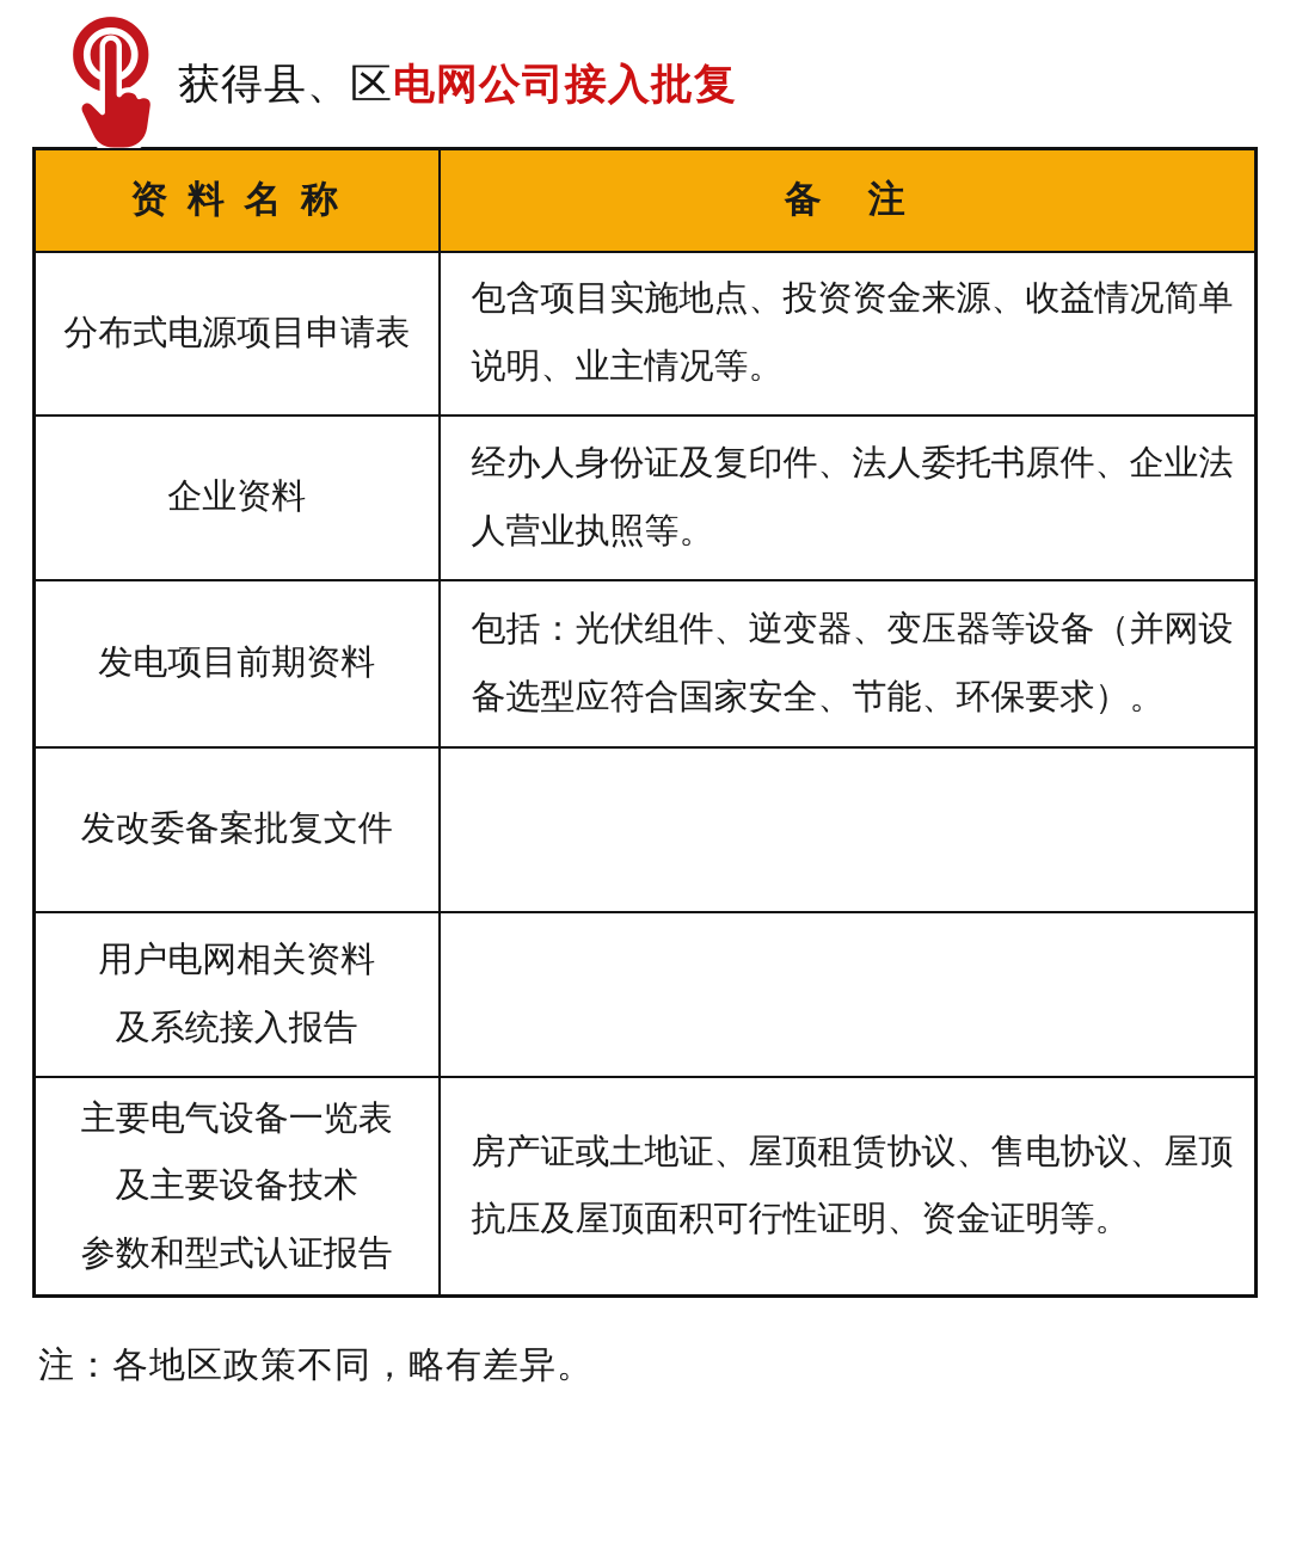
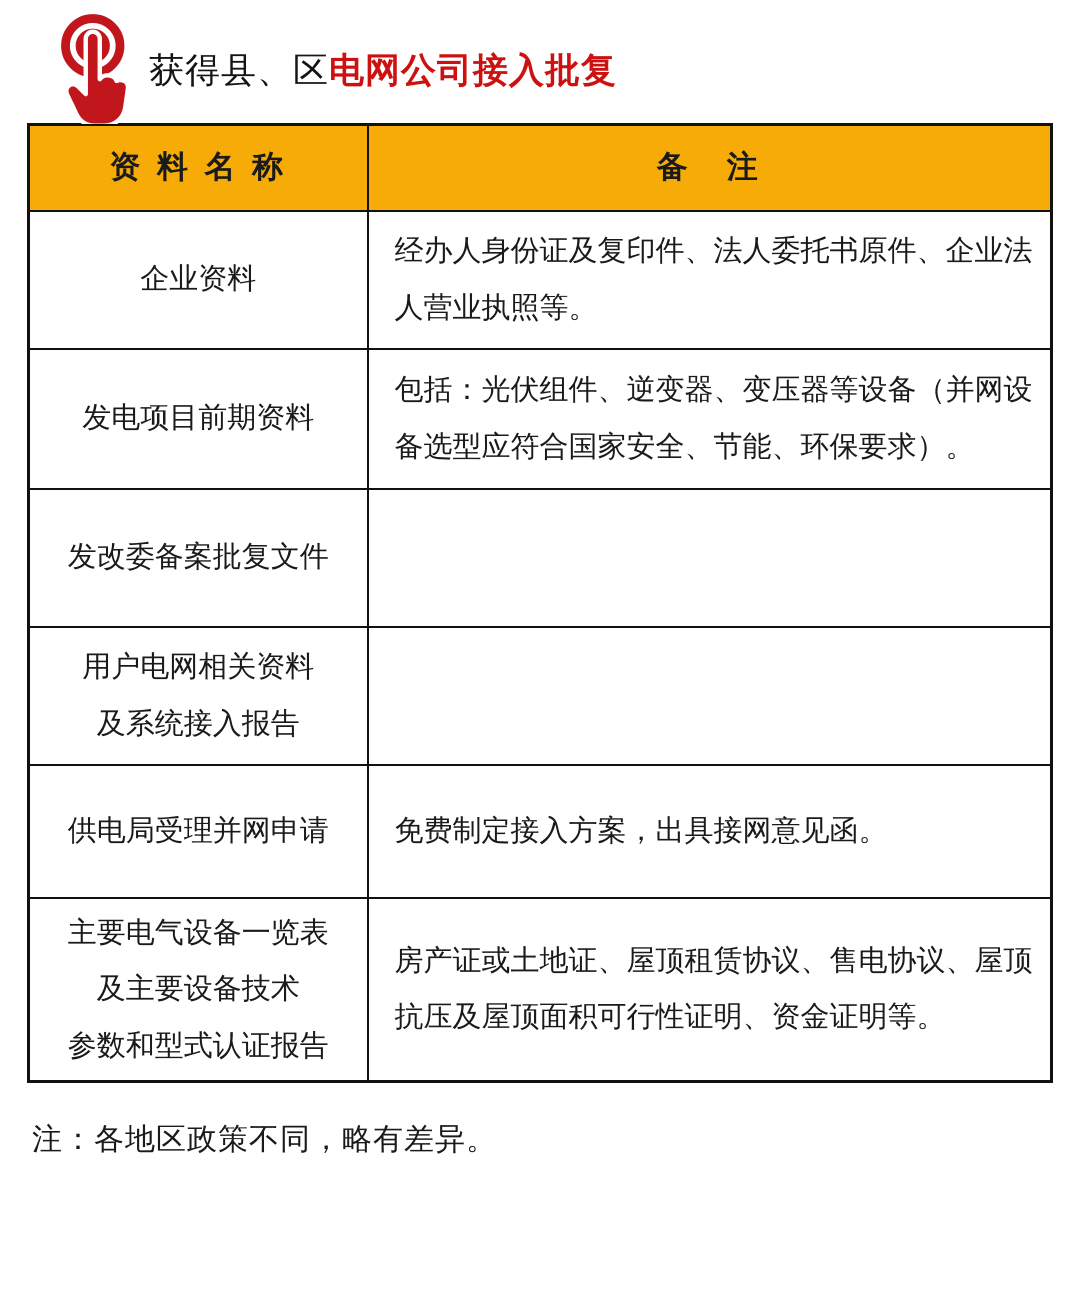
  获得县、区电网公司接入批复
  资 料 名 称	备 注
- 分布式电源项目申请表	包含项目实施地点、投资资金来源、收益情况简单说明、业主情况等。
  企业资料	经办人身份证及复印件、法人委托书原件、企业法人营业执照等。
  发电项目前期资料	包括：光伏组件、逆变器、变压器等设备（并网设备选型应符合国家安全、节能、环保要求）。
  发改委备案批复文件
  用户电网相关资料 及系统接入报告
+ 供电局受理并网申请	免费制定接入方案，出具接网意见函。
  主要电气设备一览表 及主要设备技术 参数和型式认证报告	房产证或土地证、屋顶租赁协议、售电协议、屋顶抗压及屋顶面积可行性证明、资金证明等。
  注：各地区政策不同，略有差异。
